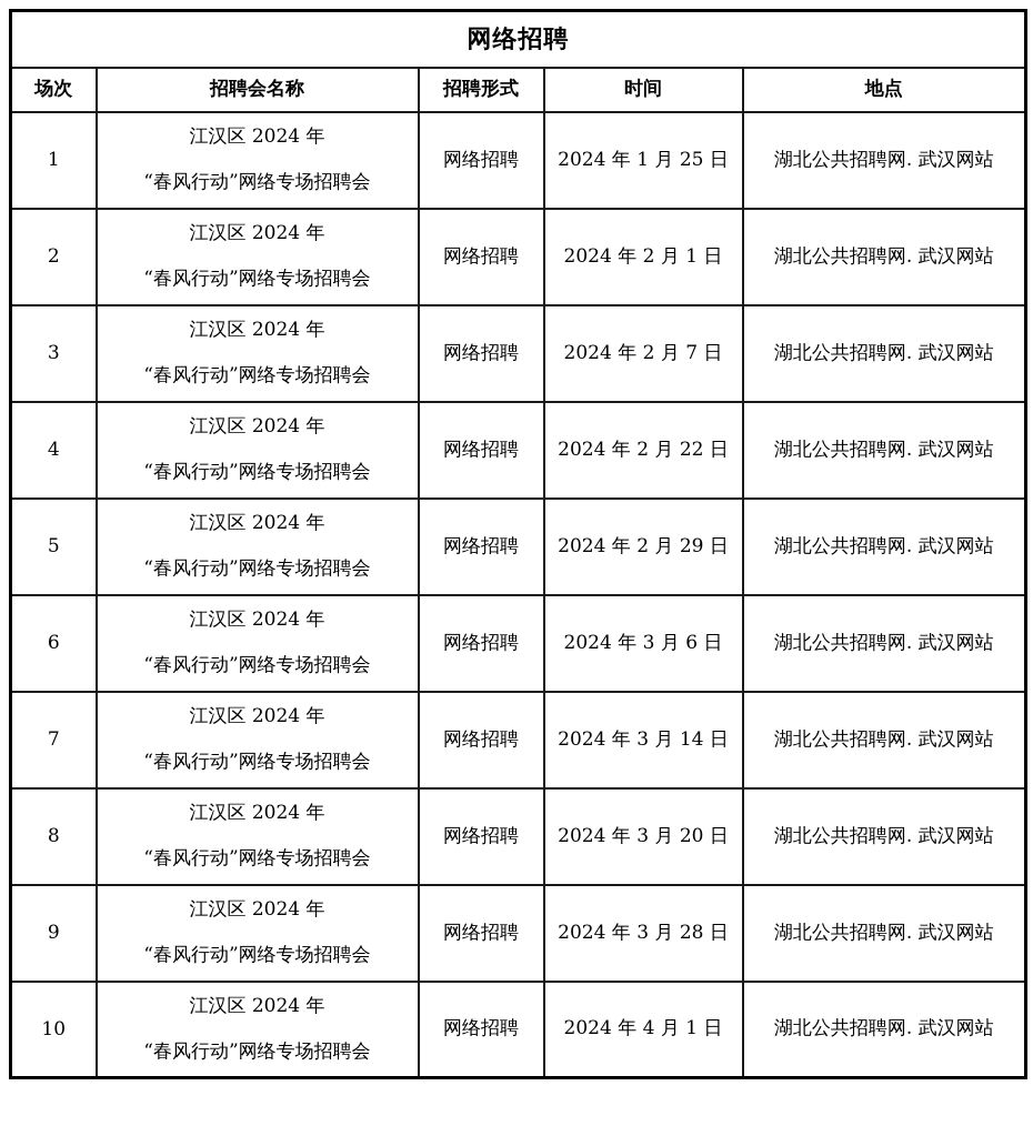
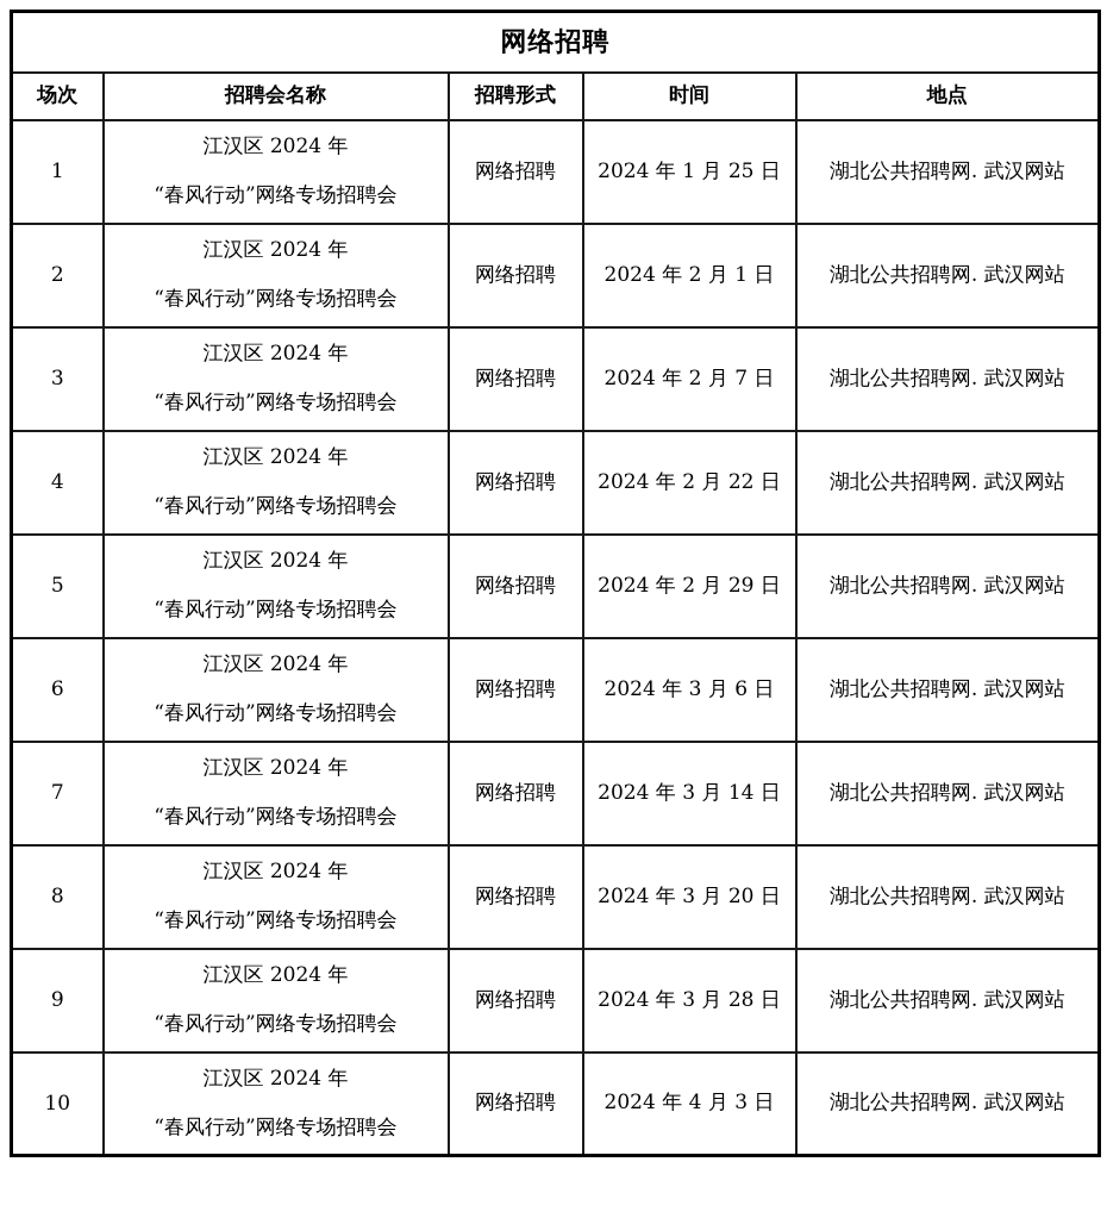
  网络招聘
  场次	招聘会名称	招聘形式	时间	地点
  1	江汉区 2024 年 “春风行动”网络专场招聘会	网络招聘	2024 年 1 月 25 日	湖北公共招聘网. 武汉网站
  2	江汉区 2024 年 “春风行动”网络专场招聘会	网络招聘	2024 年 2 月 1 日	湖北公共招聘网. 武汉网站
  3	江汉区 2024 年 “春风行动”网络专场招聘会	网络招聘	2024 年 2 月 7 日	湖北公共招聘网. 武汉网站
  4	江汉区 2024 年 “春风行动”网络专场招聘会	网络招聘	2024 年 2 月 22 日	湖北公共招聘网. 武汉网站
  5	江汉区 2024 年 “春风行动”网络专场招聘会	网络招聘	2024 年 2 月 29 日	湖北公共招聘网. 武汉网站
  6	江汉区 2024 年 “春风行动”网络专场招聘会	网络招聘	2024 年 3 月 6 日	湖北公共招聘网. 武汉网站
  7	江汉区 2024 年 “春风行动”网络专场招聘会	网络招聘	2024 年 3 月 14 日	湖北公共招聘网. 武汉网站
  8	江汉区 2024 年 “春风行动”网络专场招聘会	网络招聘	2024 年 3 月 20 日	湖北公共招聘网. 武汉网站
  9	江汉区 2024 年 “春风行动”网络专场招聘会	网络招聘	2024 年 3 月 28 日	湖北公共招聘网. 武汉网站
- 10	江汉区 2024 年 “春风行动”网络专场招聘会	网络招聘	2024 年 4 月 1 日	湖北公共招聘网. 武汉网站
+ 10	江汉区 2024 年 “春风行动”网络专场招聘会	网络招聘	2024 年 4 月 3 日	湖北公共招聘网. 武汉网站
